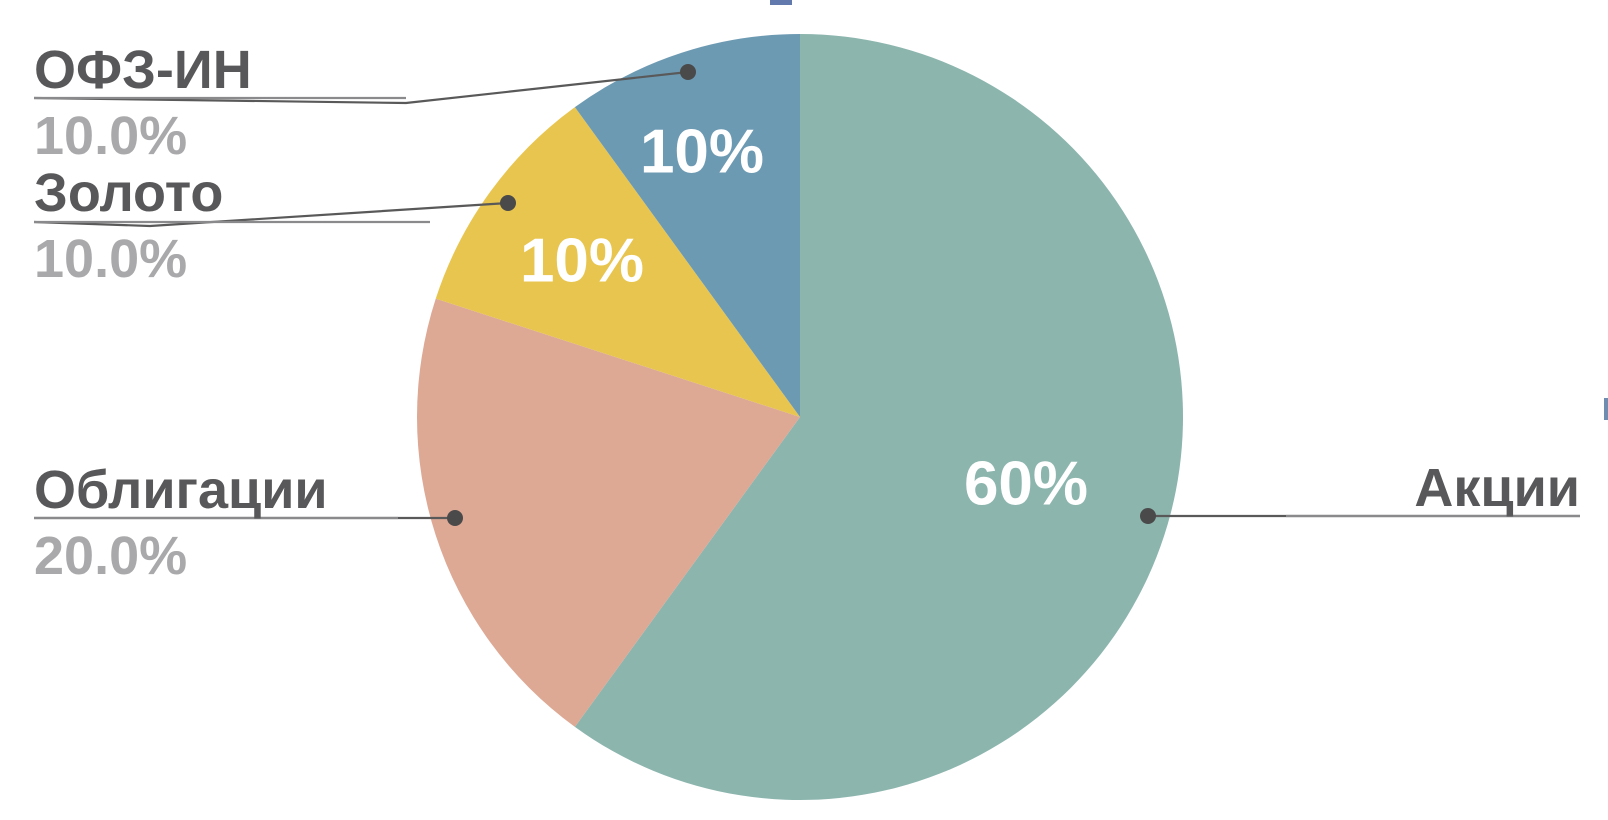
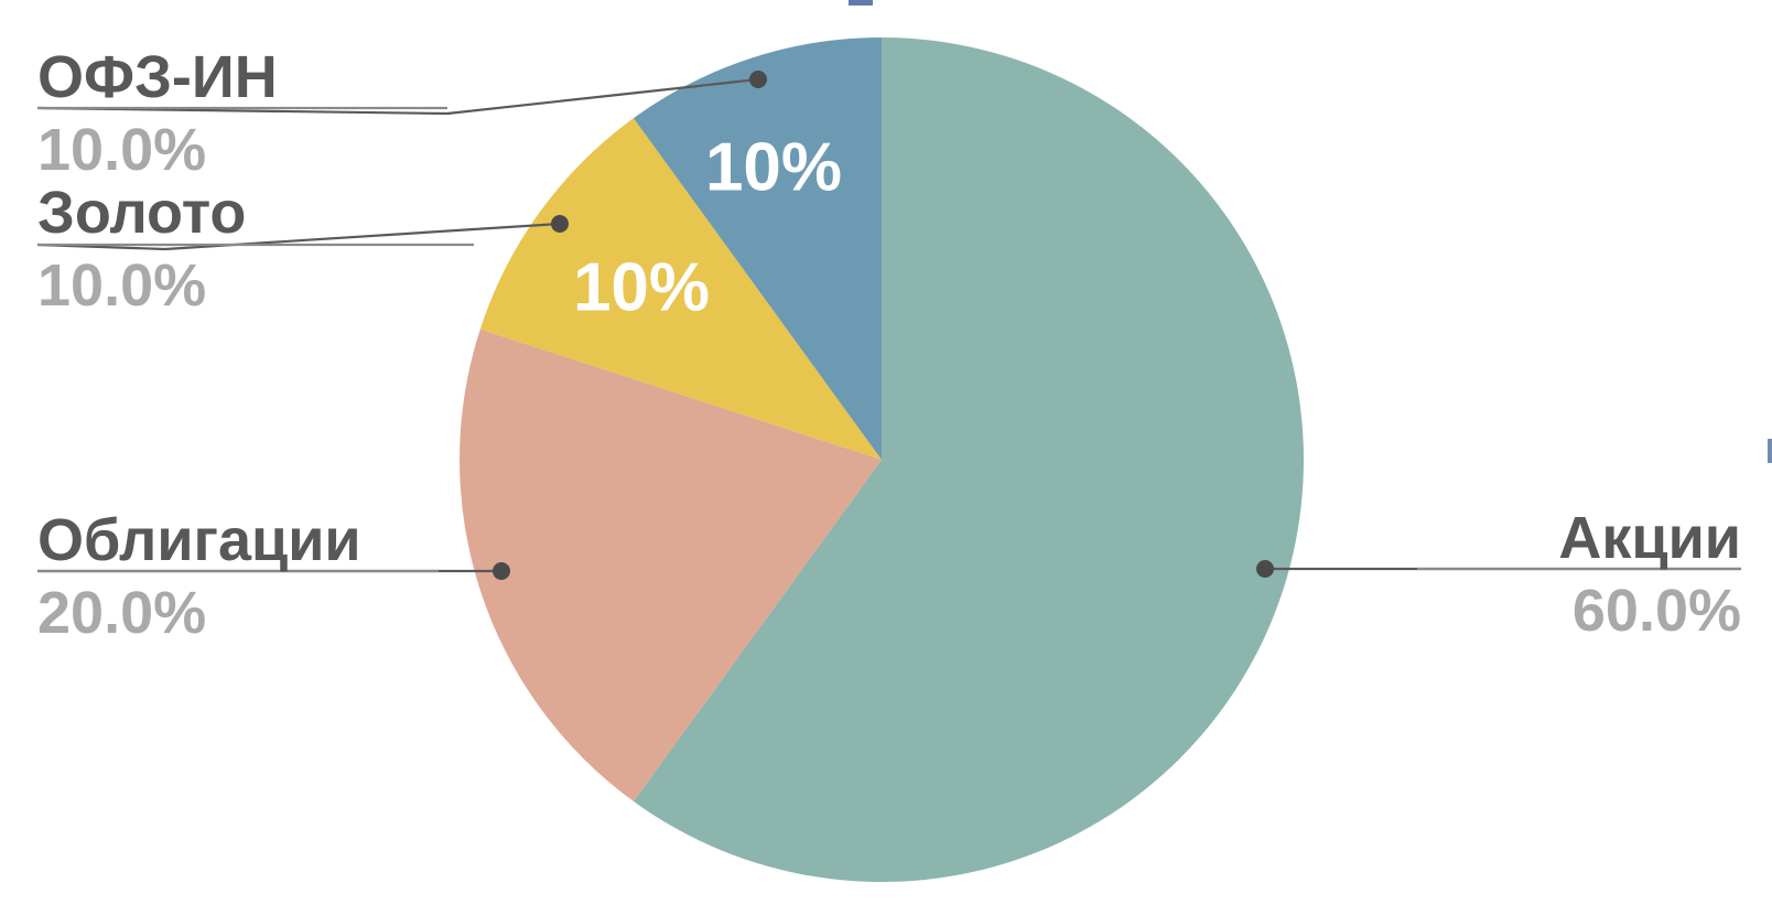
- 60%
  10%
  10%
  ОФЗ-ИН
  10.0%
  Золото
  10.0%
  Облигации
  20.0%
  Акции
+ 60.0%
